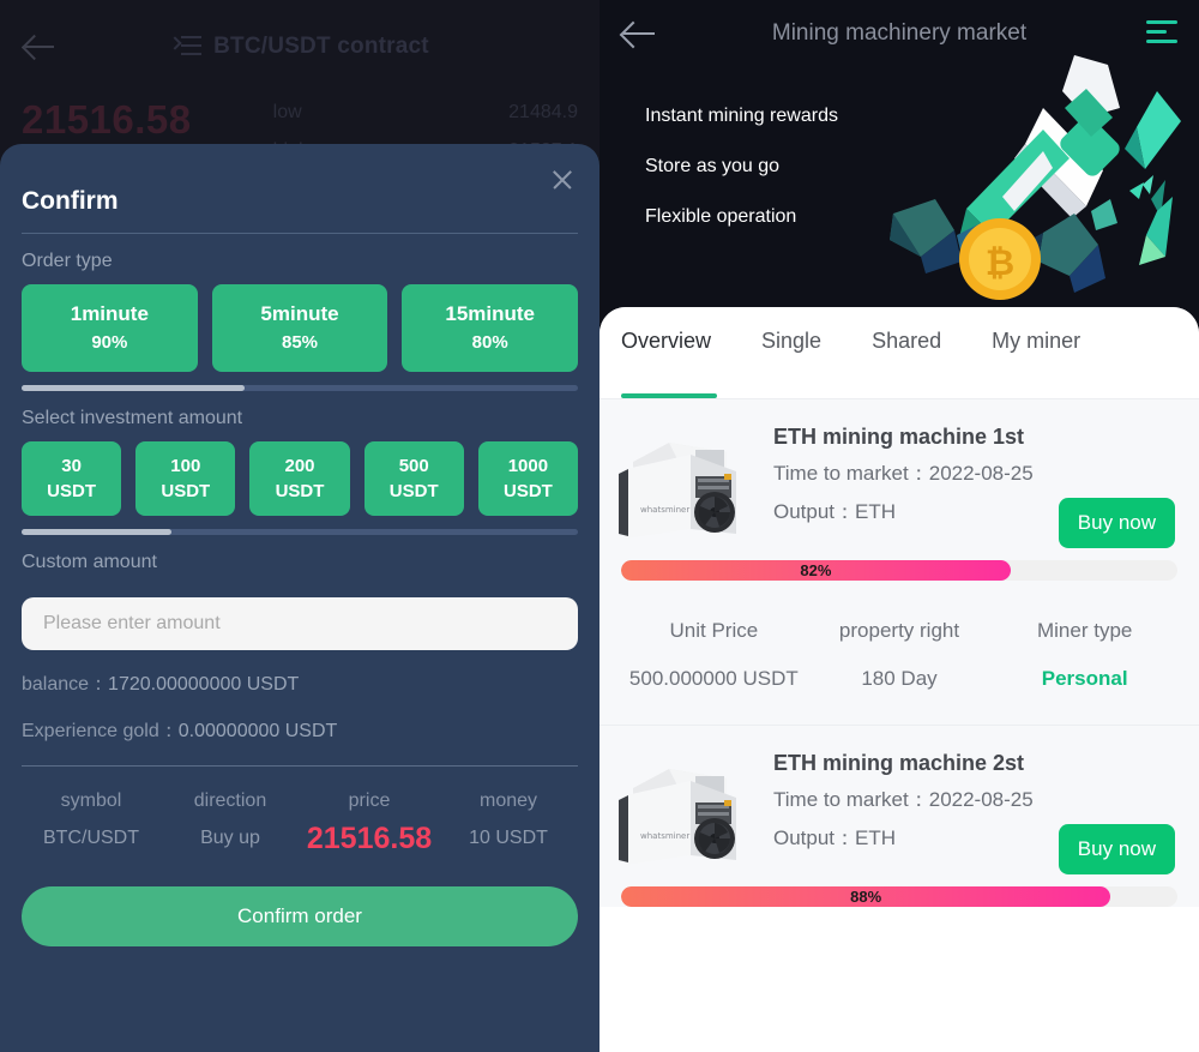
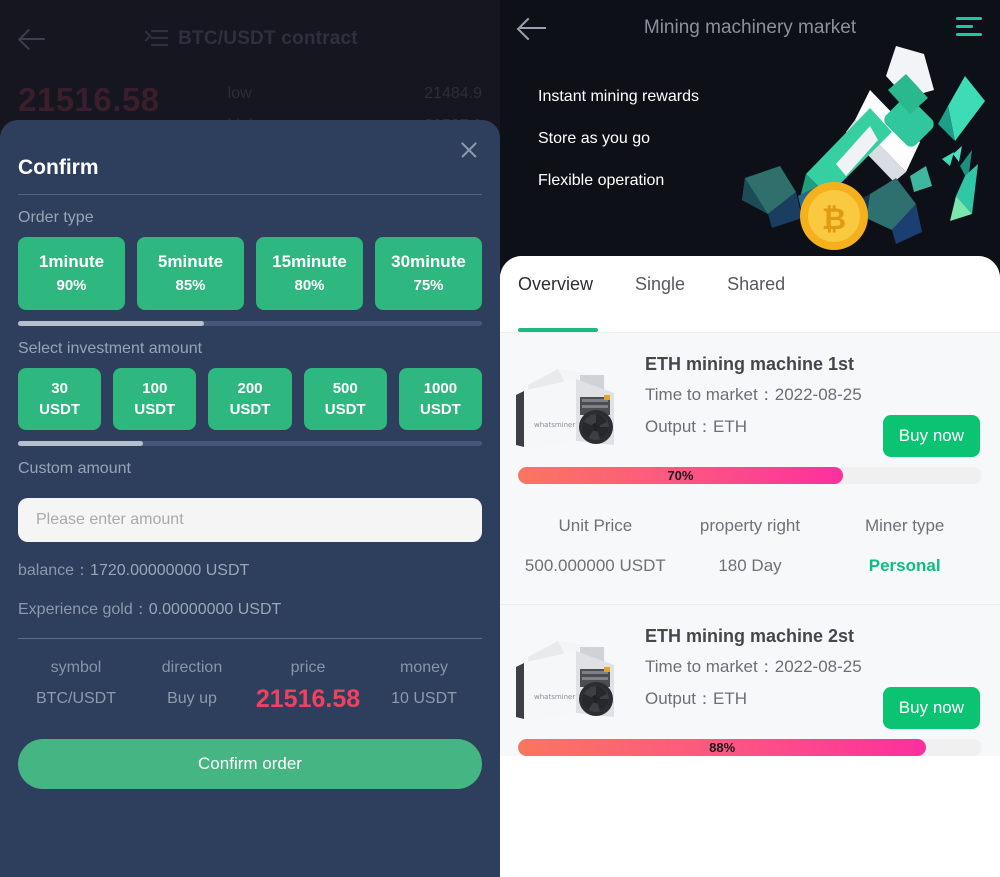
  BTC/USDT contract
  21516.58
  low
  21484.9
  Confirm
  Order type
  1minute
  90%
  5minute
  85%
  15minute
  80%
+ 30minute
+ 75%
  Select investment amount
  30
  USDT
  100
  USDT
  200
  USDT
  500
  USDT
  1000
  USDT
  Custom amount
  Please enter amount
  balance：1720.00000000 USDT
  Experience gold：0.00000000 USDT
  symbol
  BTC/USDT
  direction
  Buy up
  price
  21516.58
  money
  10 USDT
  Confirm order
  Mining machinery market
  Instant mining rewards
  Store as you go
  Flexible operation
  ₿
  Overview
  Single
  Shared
- My miner
  whatsminer
  ETH mining machine 1st
  Time to market：2022-08-25
  Output：ETH
  Buy now
- 82%
+ 70%
  Unit Price
  500.000000 USDT
  property right
  180 Day
  Miner type
  Personal
  whatsminer
  ETH mining machine 2st
  Time to market：2022-08-25
  Output：ETH
  Buy now
  88%
